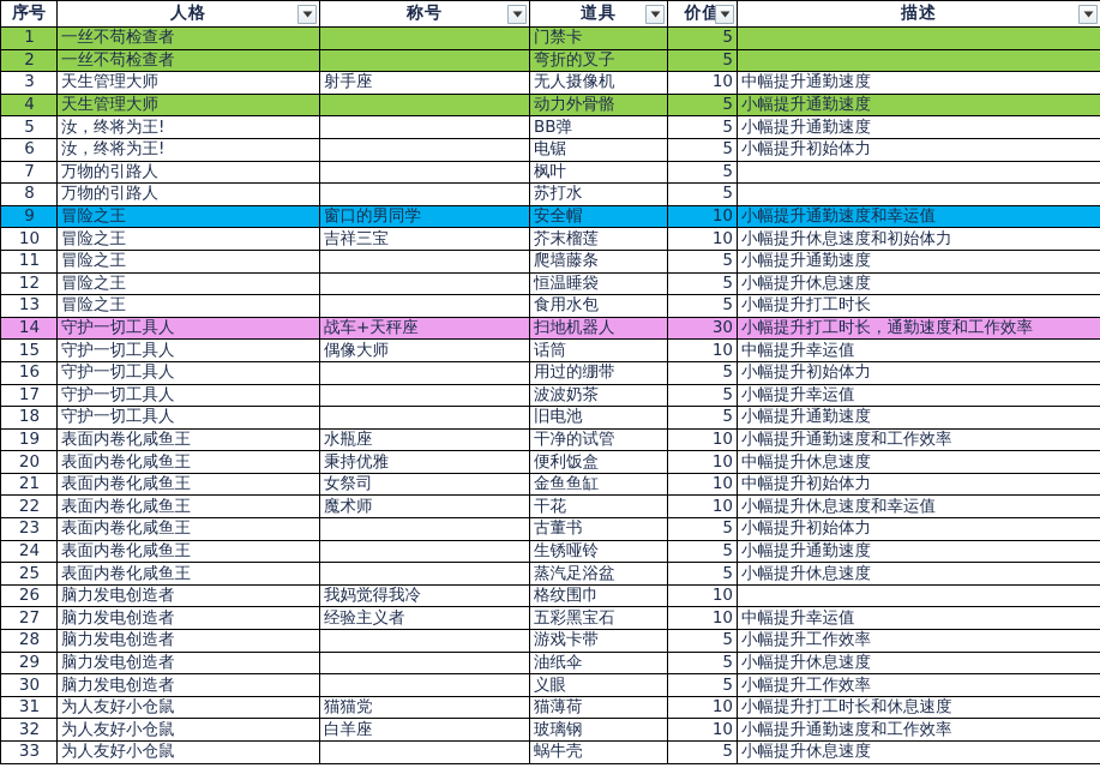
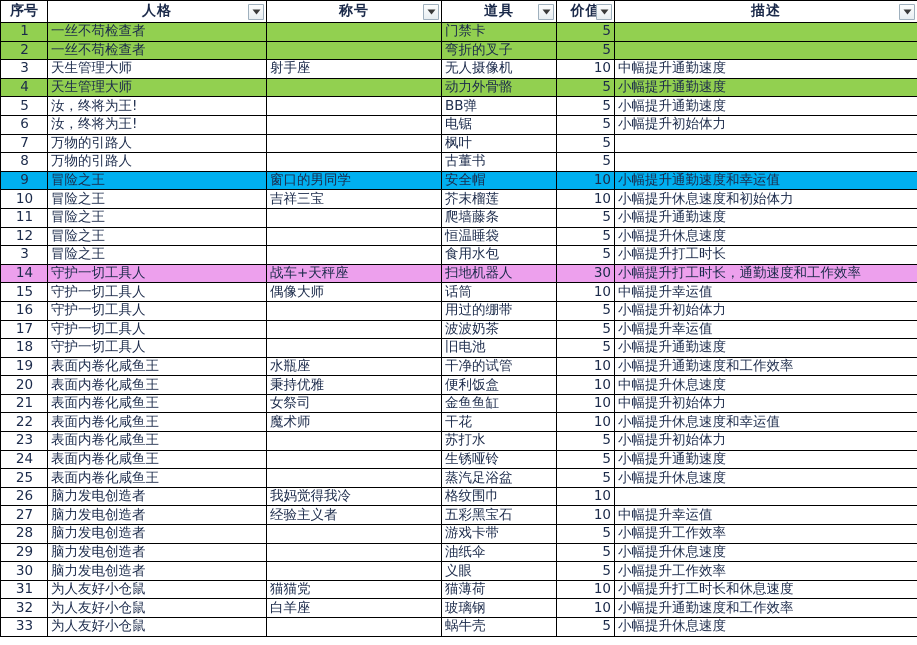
  序号	人格	称号	道具	价值	描述
  1	一丝不苟检查者		门禁卡	5
  2	一丝不苟检查者		弯折的叉子	5
  3	天生管理大师	射手座	无人摄像机	10	中幅提升通勤速度
  4	天生管理大师		动力外骨骼	5	小幅提升通勤速度
  5	汝，终将为王!		BB弹	5	小幅提升通勤速度
  6	汝，终将为王!		电锯	5	小幅提升初始体力
  7	万物的引路人		枫叶	5
- 8	万物的引路人		苏打水	5
+ 8	万物的引路人		古董书	5
  9	冒险之王	窗口的男同学	安全帽	10	小幅提升通勤速度和幸运值
  10	冒险之王	吉祥三宝	芥末榴莲	10	小幅提升休息速度和初始体力
  11	冒险之王		爬墙藤条	5	小幅提升通勤速度
  12	冒险之王		恒温睡袋	5	小幅提升休息速度
- 13	冒险之王		食用水包	5	小幅提升打工时长
+ 3	冒险之王		食用水包	5	小幅提升打工时长
  14	守护一切工具人	战车+天秤座	扫地机器人	30	小幅提升打工时长，通勤速度和工作效率
  15	守护一切工具人	偶像大师	话筒	10	中幅提升幸运值
  16	守护一切工具人		用过的绷带	5	小幅提升初始体力
  17	守护一切工具人		波波奶茶	5	小幅提升幸运值
  18	守护一切工具人		旧电池	5	小幅提升通勤速度
  19	表面内卷化咸鱼王	水瓶座	干净的试管	10	小幅提升通勤速度和工作效率
  20	表面内卷化咸鱼王	秉持优雅	便利饭盒	10	中幅提升休息速度
  21	表面内卷化咸鱼王	女祭司	金鱼鱼缸	10	中幅提升初始体力
  22	表面内卷化咸鱼王	魔术师	干花	10	小幅提升休息速度和幸运值
- 23	表面内卷化咸鱼王		古董书	5	小幅提升初始体力
+ 23	表面内卷化咸鱼王		苏打水	5	小幅提升初始体力
  24	表面内卷化咸鱼王		生锈哑铃	5	小幅提升通勤速度
  25	表面内卷化咸鱼王		蒸汽足浴盆	5	小幅提升休息速度
  26	脑力发电创造者	我妈觉得我冷	格纹围巾	10
  27	脑力发电创造者	经验主义者	五彩黑宝石	10	中幅提升幸运值
  28	脑力发电创造者		游戏卡带	5	小幅提升工作效率
  29	脑力发电创造者		油纸伞	5	小幅提升休息速度
  30	脑力发电创造者		义眼	5	小幅提升工作效率
  31	为人友好小仓鼠	猫猫党	猫薄荷	10	小幅提升打工时长和休息速度
  32	为人友好小仓鼠	白羊座	玻璃钢	10	小幅提升通勤速度和工作效率
  33	为人友好小仓鼠		蜗牛壳	5	小幅提升休息速度
